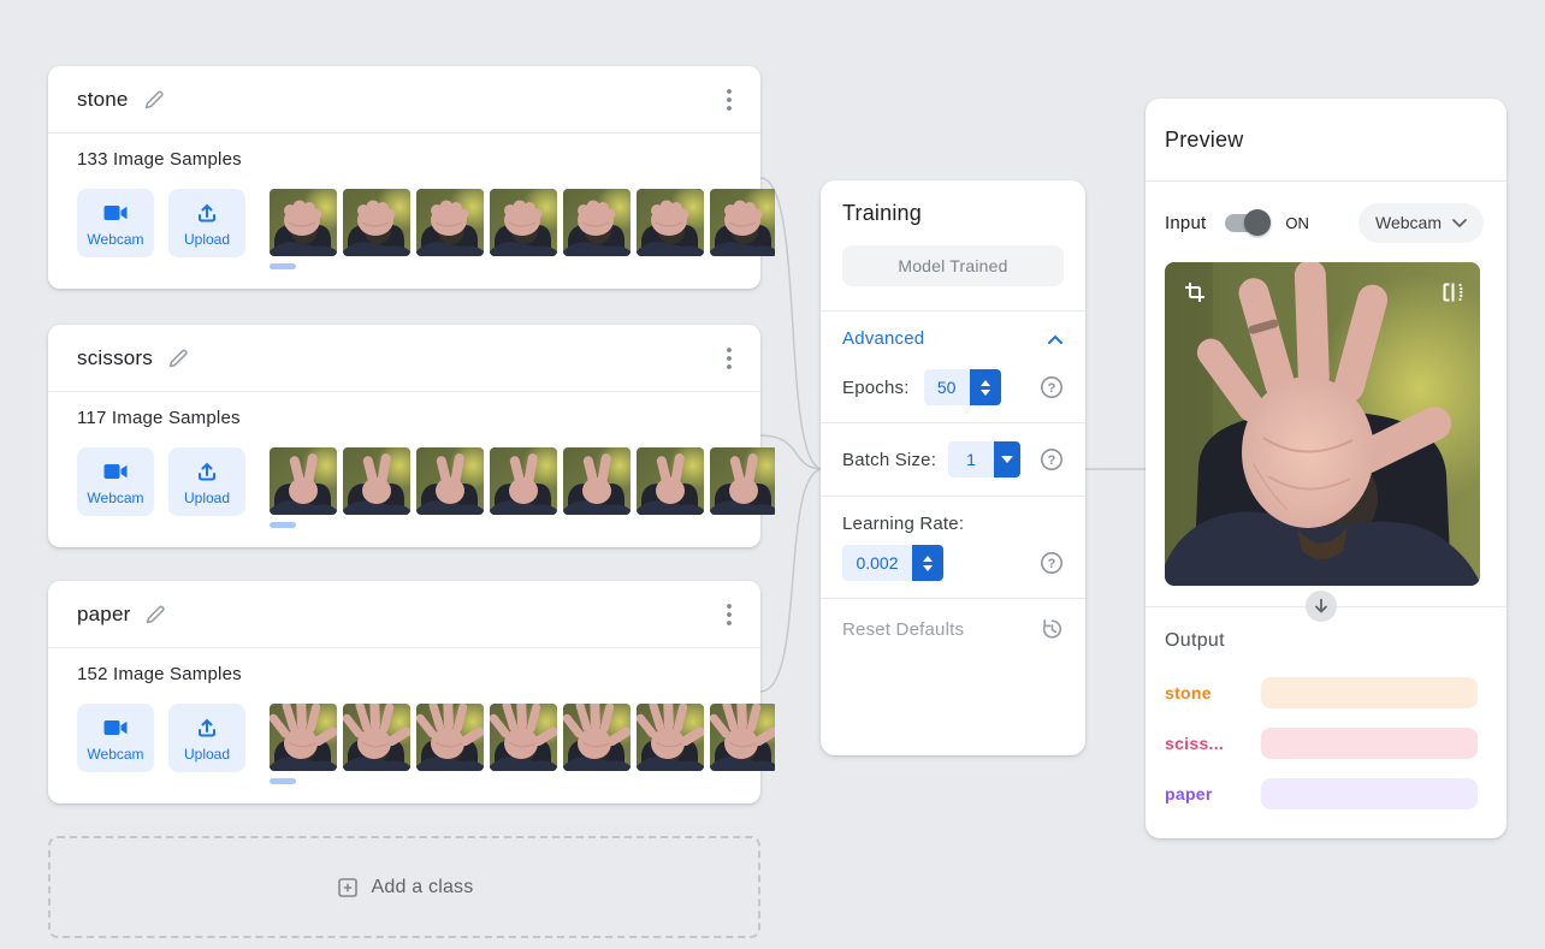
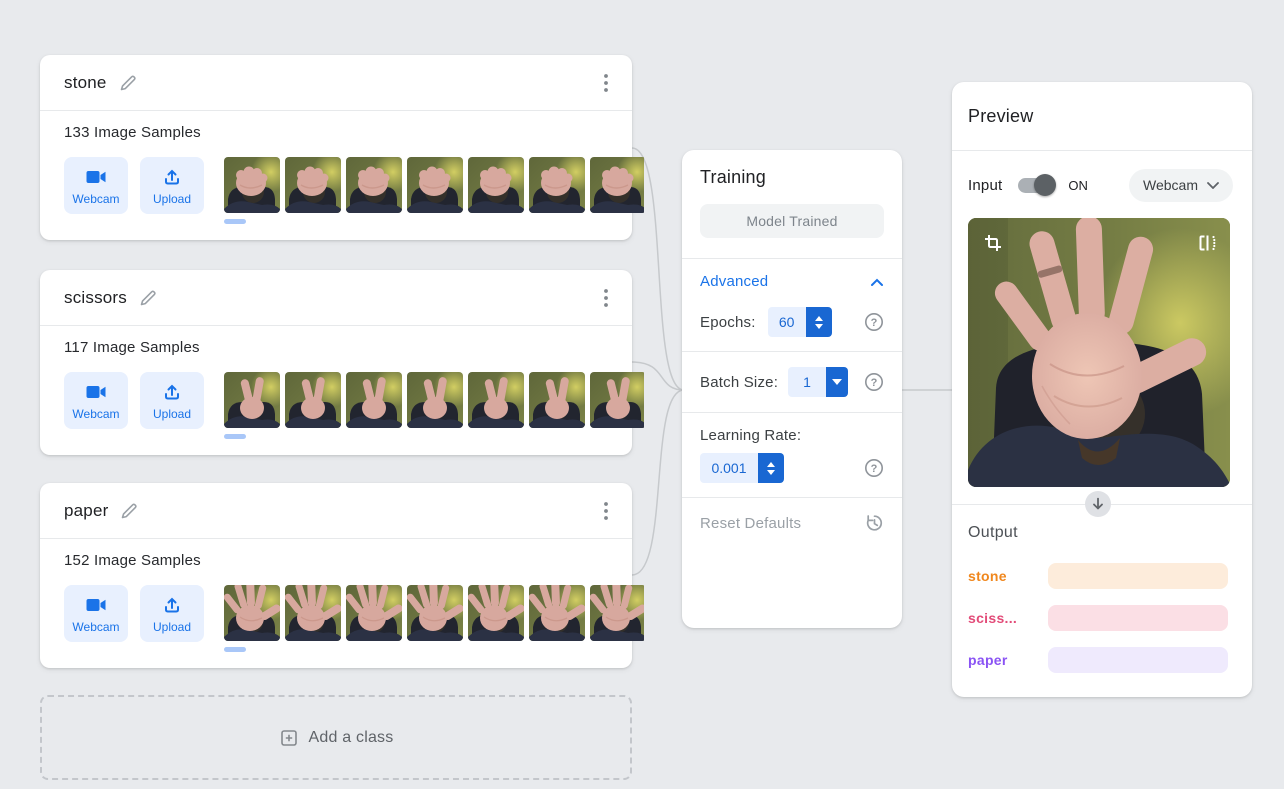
  stone
  133 Image Samples
  Webcam
  Upload
  scissors
  117 Image Samples
  Webcam
  Upload
  paper
  152 Image Samples
  Webcam
  Upload
  Add a class
  Training
  Model Trained
  Advanced
  Epochs:
- 50
+ 60
  ?
  Batch Size:
  1
  ?
  Learning Rate:
- 0.002
+ 0.001
  ?
  Reset Defaults
  Preview
  Input
  ON
  Webcam
  Output
  stone
  sciss...
  paper
